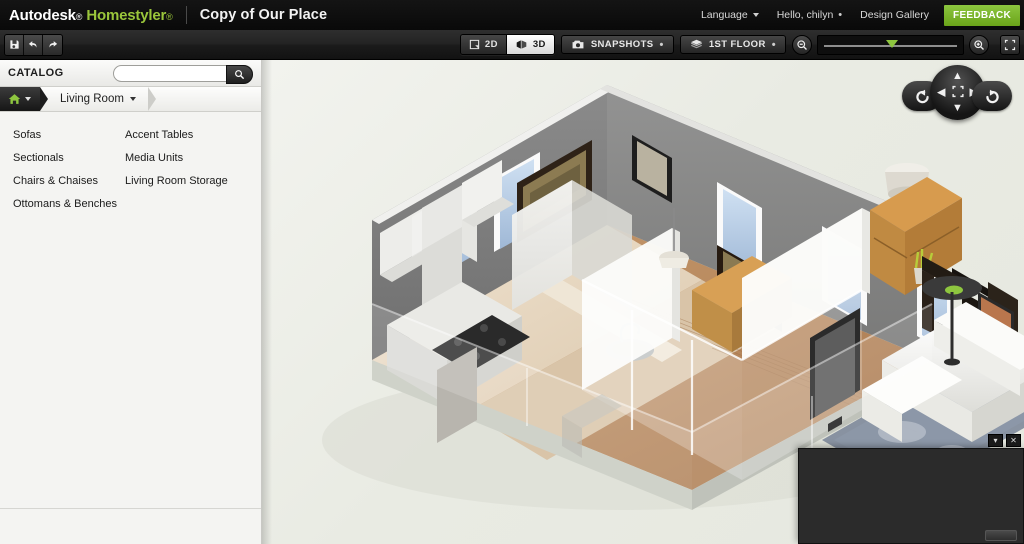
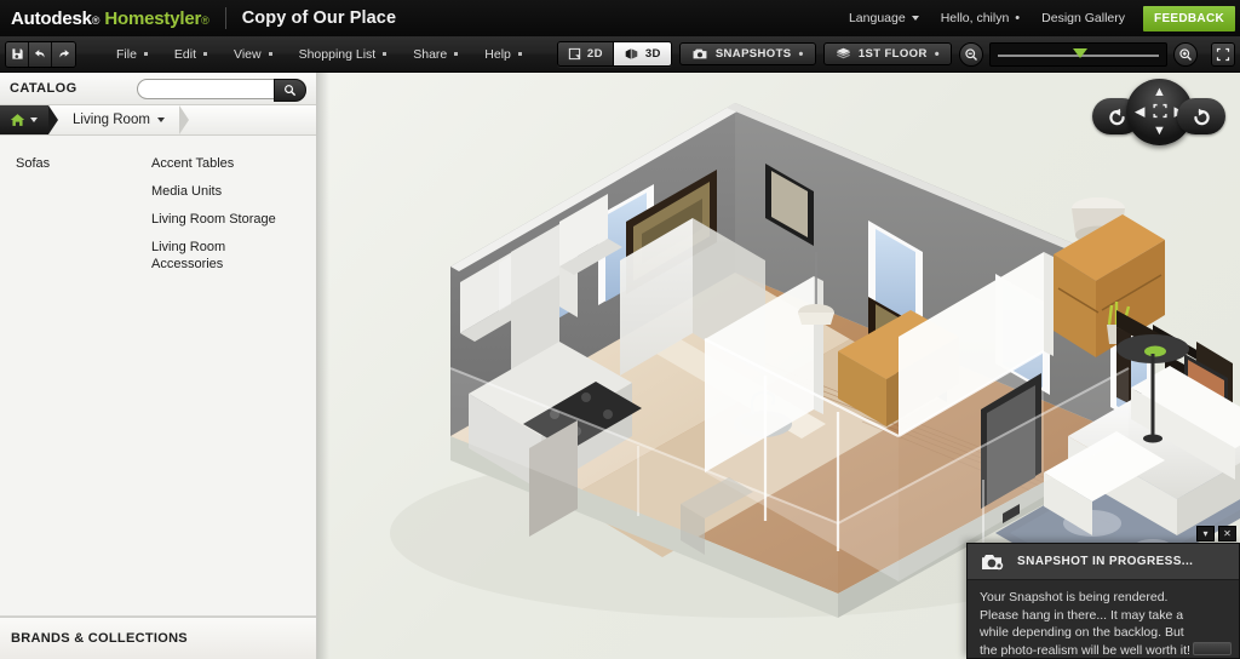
  Autodesk
  ®
  Homestyler
  ®
  Copy of Our Place
  Language
  Hello, chilyn
  •
  Design Gallery
  FEEDBACK
+ File
+ Edit
+ View
+ Shopping List
+ Share
+ Help
  2D
  3D
  SNAPSHOTS
  •
  1ST FLOOR
  •
  CATALOG
  Living Room
  Sofas
- Sectionals
- Chairs & Chaises
- Ottomans & Benches
  Accent Tables
  Media Units
  Living Room Storage
+ Living Room Accessories
+ BRANDS & COLLECTIONS
  ▲
  ▼
  ◀
  ▾
  ✕
+ SNAPSHOT IN PROGRESS...
+ Your Snapshot is being rendered.
+ Please hang in there... It may take a
+ while depending on the backlog. But
+ the photo-realism will be well worth it!
